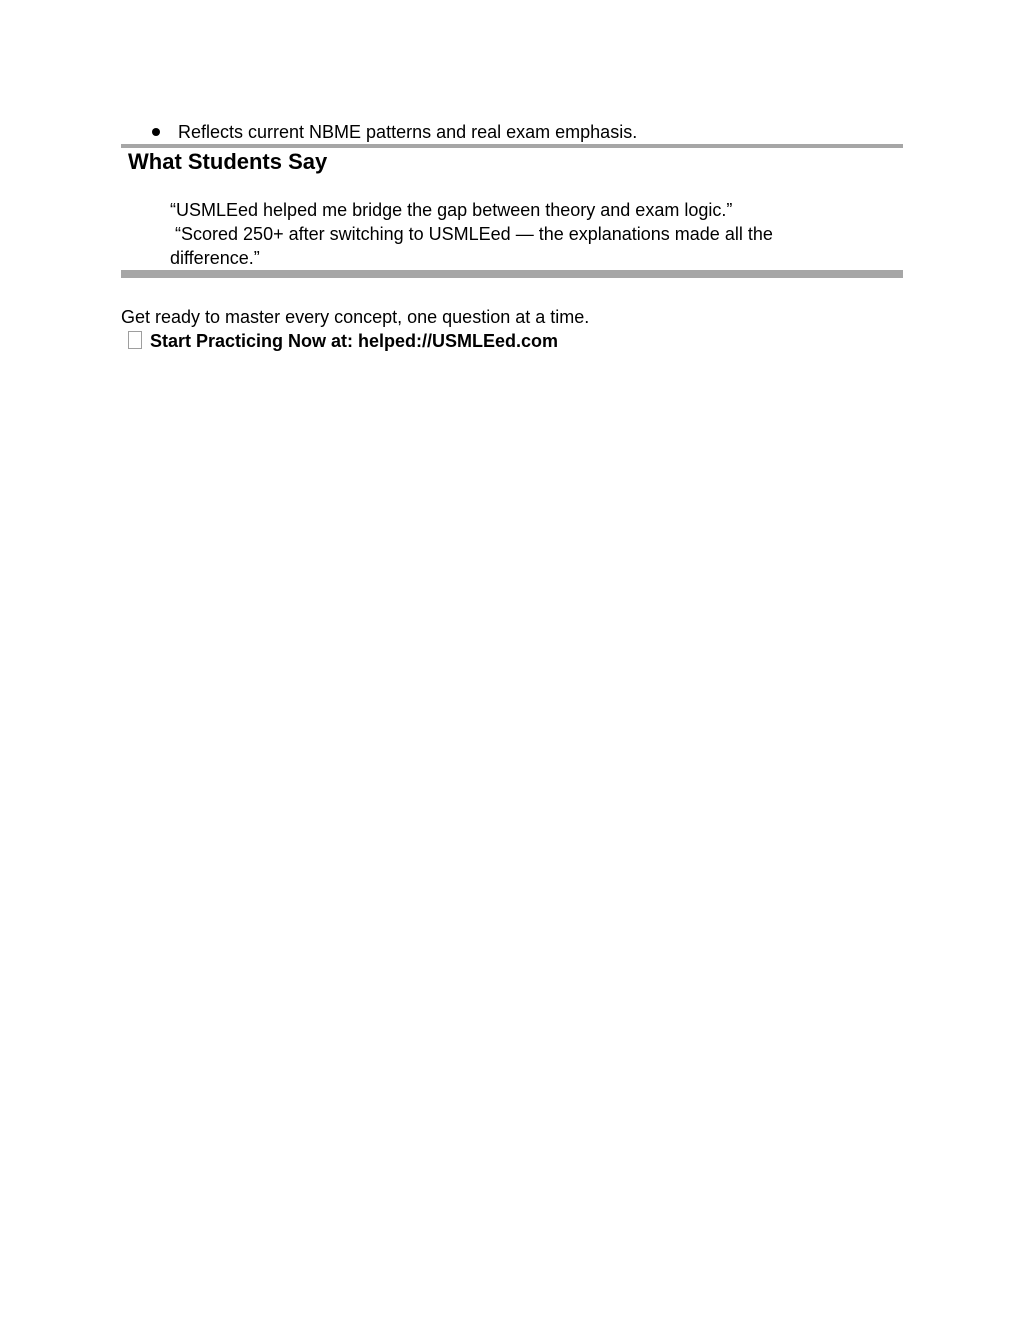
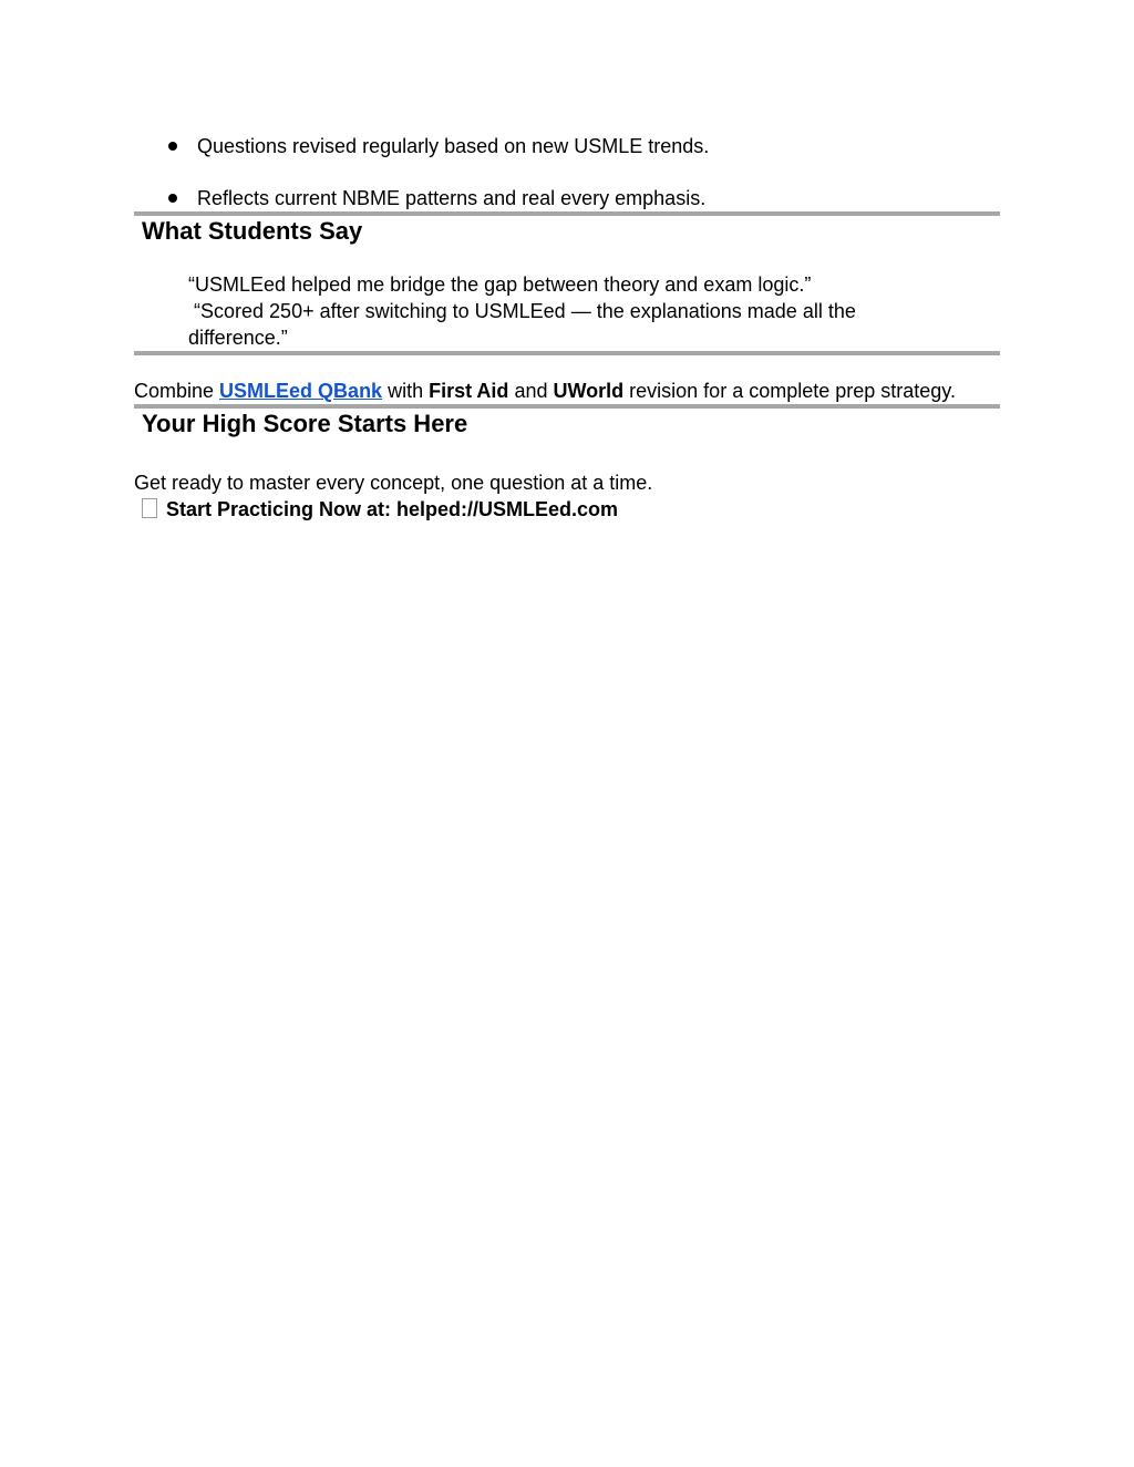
+ Questions revised regularly based on new USMLE trends.
- Reflects current NBME patterns and real exam emphasis.
+ Reflects current NBME patterns and real every emphasis.
  What Students Say
  “USMLEed helped me bridge the gap between theory and exam logic.”
  “Scored 250+ after switching to USMLEed — the explanations made all the
  difference.”
+ Combine USMLEed QBank with First Aid and UWorld revision for a complete prep strategy.
+ Your High Score Starts Here
  Get ready to master every concept, one question at a time.
  Start Practicing Now at: helped://USMLEed.com
